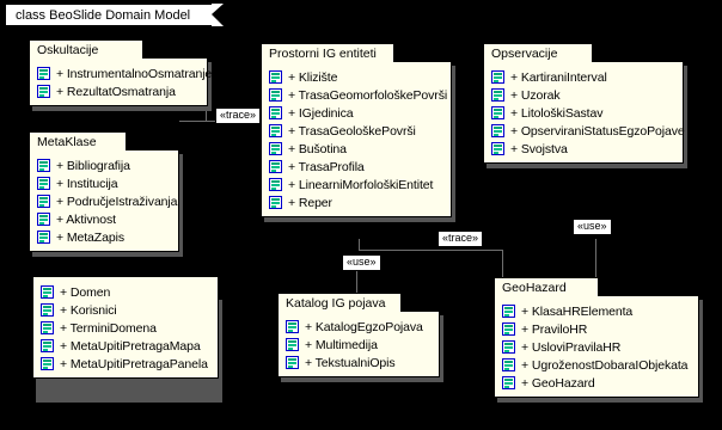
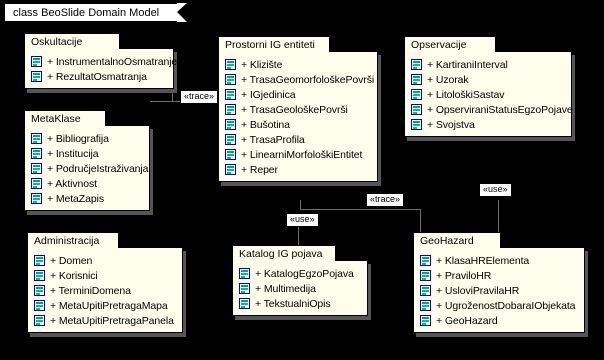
  class BeoSlide Domain Model
  Oskultacije
  + InstrumentalnoOsmatranje
  + RezultatOsmatranja
  MetaKlase
  + Bibliografija
  + Institucija
  + PodručjeIstraživanja
  + Aktivnost
  + MetaZapis
+ Administracija
  + Domen
  + Korisnici
  + TerminiDomena
  + MetaUpitiPretragaMapa
  + MetaUpitiPretragaPanela
  Prostorni IG entiteti
  + Klizište
  + TrasaGeomorfološkePovrši
  + IGjedinica
  + TrasaGeološkePovrši
  + Bušotina
  + TrasaProfila
  + LinearniMorfološkiEntitet
  + Reper
  Katalog IG pojava
  + KatalogEgzoPojava
  + Multimedija
  + TekstualniOpis
  Opservacije
  + KartiraniInterval
  + Uzorak
  + LitološkiSastav
  + OpserviraniStatusEgzoPojave
  + Svojstva
  GeoHazard
  + KlasaHRElementa
  + PraviloHR
  + UsloviPravilaHR
  + UgroženostDobaraIObjekata
  + GeoHazard
  «trace»
  «trace»
  «use»
  «use»
